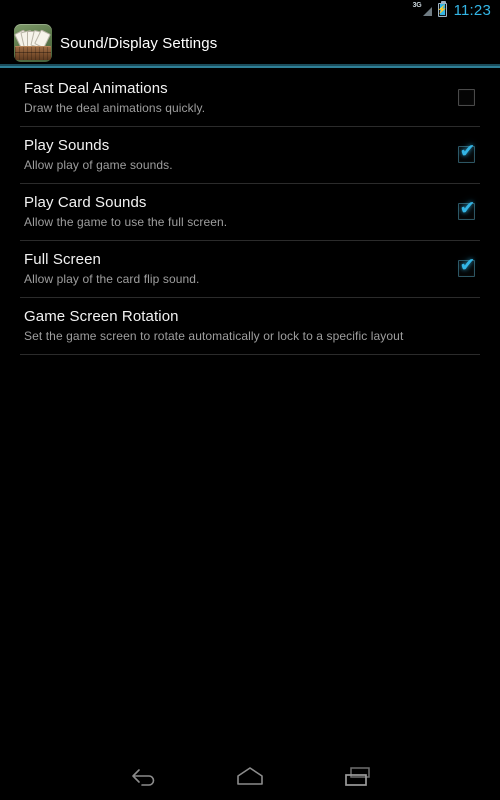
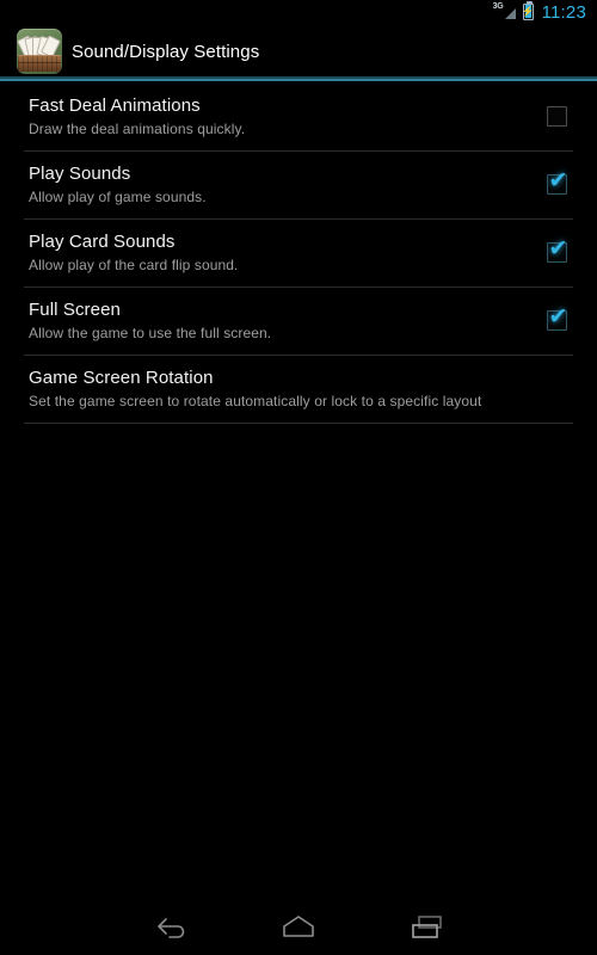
  ⚡
  11:23
  Sound/Display Settings
  Fast Deal Animations
  Draw the deal animations quickly.
  Play Sounds
  Allow play of game sounds.
  Play Card Sounds
- Allow the game to use the full screen.
+ Allow play of the card flip sound.
  Full Screen
- Allow play of the card flip sound.
+ Allow the game to use the full screen.
  Game Screen Rotation
  Set the game screen to rotate automatically or lock to a specific layout
